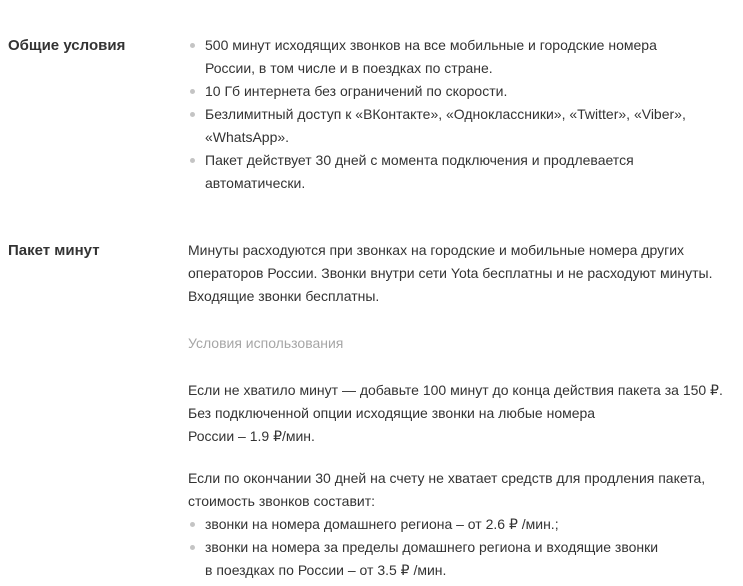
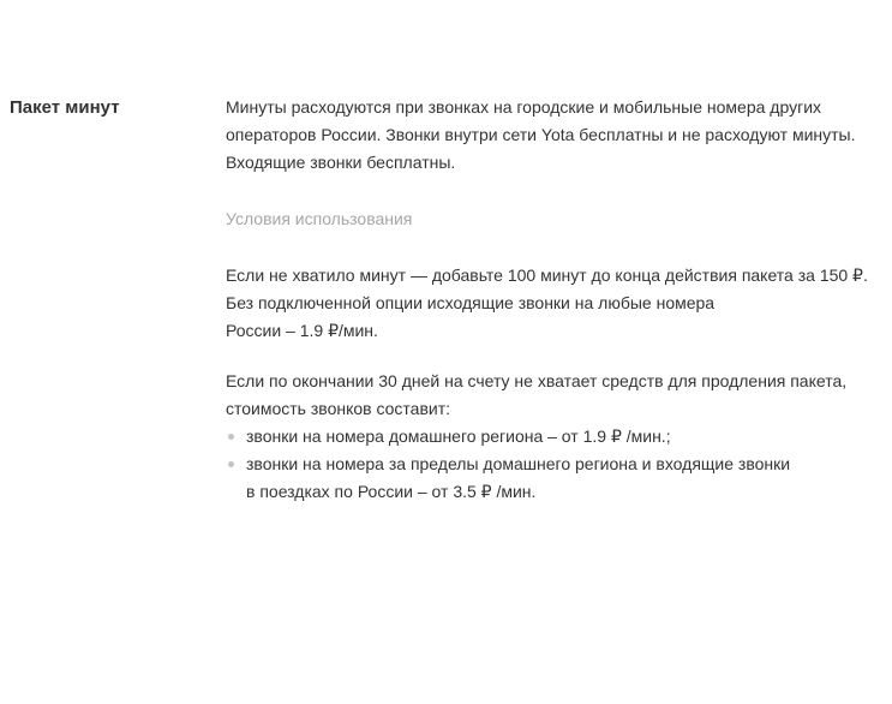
- Общие условия
- 500 минут исходящих звонков на все мобильные и городские номера
- России, в том числе и в поездках по стране.
- 10 Гб интернета без ограничений по скорости.
- Безлимитный доступ к «ВКонтакте», «Одноклассники», «Twitter», «Viber»,
- «WhatsApp».
- Пакет действует 30 дней с момента подключения и продлевается
- автоматически.
  Пакет минут
  Минуты расходуются при звонках на городские и мобильные номера других
  операторов России. Звонки внутри сети Yota бесплатны и не расходуют минуты.
  Входящие звонки бесплатны.
  Условия использования
  Если не хватило минут — добавьте 100 минут до конца действия пакета за 150 ₽.
  Без подключенной опции исходящие звонки на любые номера
  России – 1.9 ₽/мин.
  Если по окончании 30 дней на счету не хватает средств для продления пакета,
  стоимость звонков составит:
- звонки на номера домашнего региона – от 2.6 ₽ /мин.;
+ звонки на номера домашнего региона – от 1.9 ₽ /мин.;
  звонки на номера за пределы домашнего региона и входящие звонки
  в поездках по России – от 3.5 ₽ /мин.
